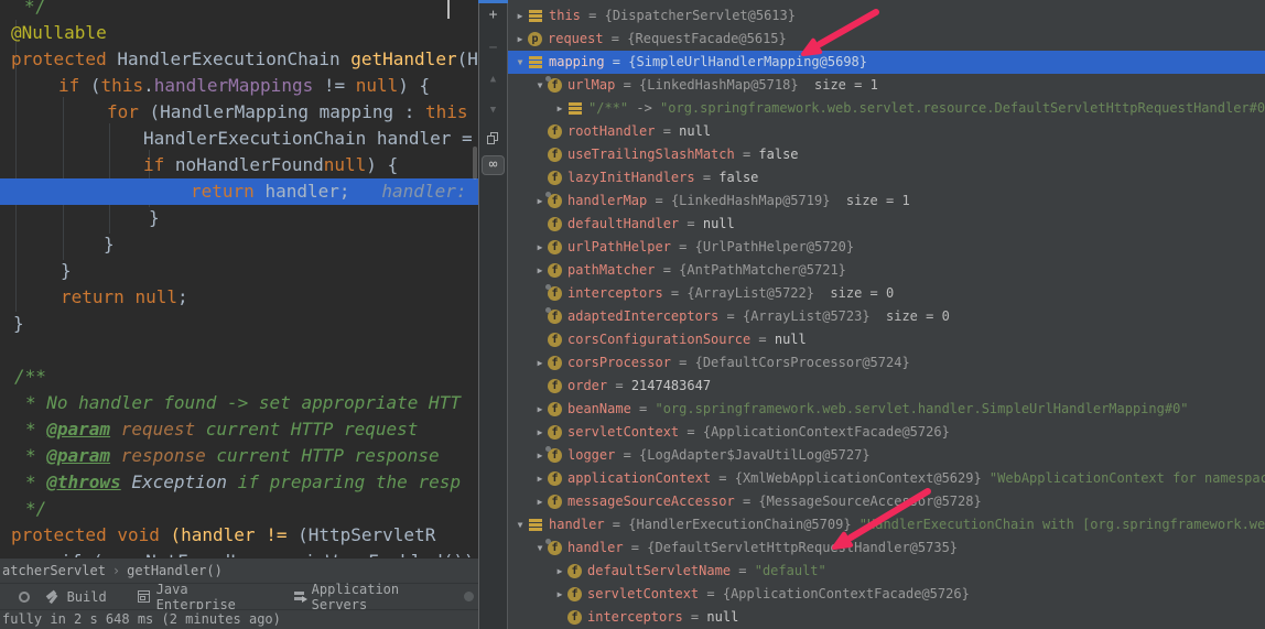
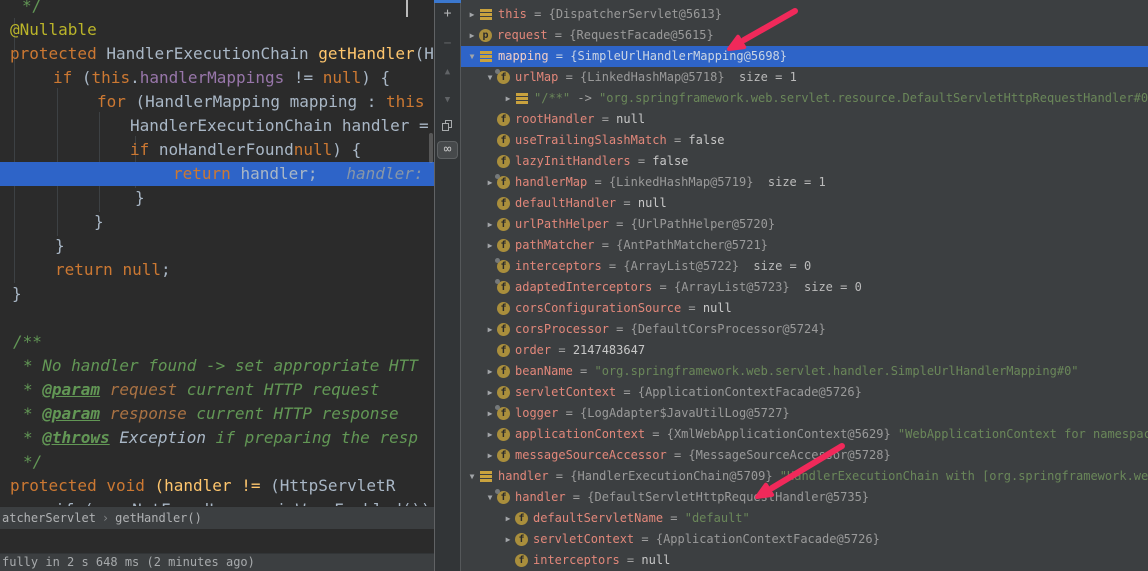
  */
  @Nullable
  protected HandlerExecutionChain getHandler(H
  if (this.handlerMappings != null) {
  for (HandlerMapping mapping : this
  HandlerExecutionChain handler =
  if noHandlerFoundnull) {
  return handler; handler:
  }
  }
  }
  return null;
  }
  /**
  * No handler found -> set appropriate HTT
  * @param request current HTTP request
  * @param response current HTTP response
  * @throws Exception if preparing the resp
  */
  protected void (handler != (HttpServletR
  atcherServlet
  ›
  getHandler()
- Build
- Java Enterprise
- Application Servers
  fully in 2 s 648 ms (2 minutes ago)
  +
  −
  ▲
  ▼
  ∞
  ▶
  this
  =
  {DispatcherServlet@5613}
  ▶
  request
  =
  {RequestFacade@5615}
  ▼
  mapping
  =
  {SimpleUrlHandlerMapping@5698}
  ▼
  urlMap
  =
  {LinkedHashMap@5718}
  size = 1
  ▶
  "/**"
  ->
  "org.springframework.web.servlet.resource.DefaultServletHttpRequestHandler#0
  rootHandler
  =
  null
  useTrailingSlashMatch
  =
  false
  lazyInitHandlers
  =
  false
  ▶
  handlerMap
  =
  {LinkedHashMap@5719}
  size = 1
  defaultHandler
  =
  null
  ▶
  urlPathHelper
  =
  {UrlPathHelper@5720}
  ▶
  pathMatcher
  =
  {AntPathMatcher@5721}
  interceptors
  =
  {ArrayList@5722}
  size = 0
  adaptedInterceptors
  =
  {ArrayList@5723}
  size = 0
  corsConfigurationSource
  =
  null
  ▶
  corsProcessor
  =
  {DefaultCorsProcessor@5724}
  order
  =
  2147483647
  ▶
  beanName
  =
  "org.springframework.web.servlet.handler.SimpleUrlHandlerMapping#0"
  ▶
  servletContext
  =
  {ApplicationContextFacade@5726}
  ▶
  logger
  =
  {LogAdapter$JavaUtilLog@5727}
  ▶
  applicationContext
  =
  {XmlWebApplicationContext@5629}
  "WebApplicationContext for namespac
  ▶
  messageSourceAccessor
  =
  {MessageSourceAcceor@5728}
  ▼
  handler
  =
  {HandlerExecutionChain@5709}
  "andlerExecutionChain with [org.springframework.we
  ▼
  handler
  =
  {DefaultServletHttpRequHandler@5735}
  ▶
  defaultServletName
  =
  "default"
  ▶
  servletContext
  =
  {ApplicationContextFacade@5726}
  interceptors
  =
  null
